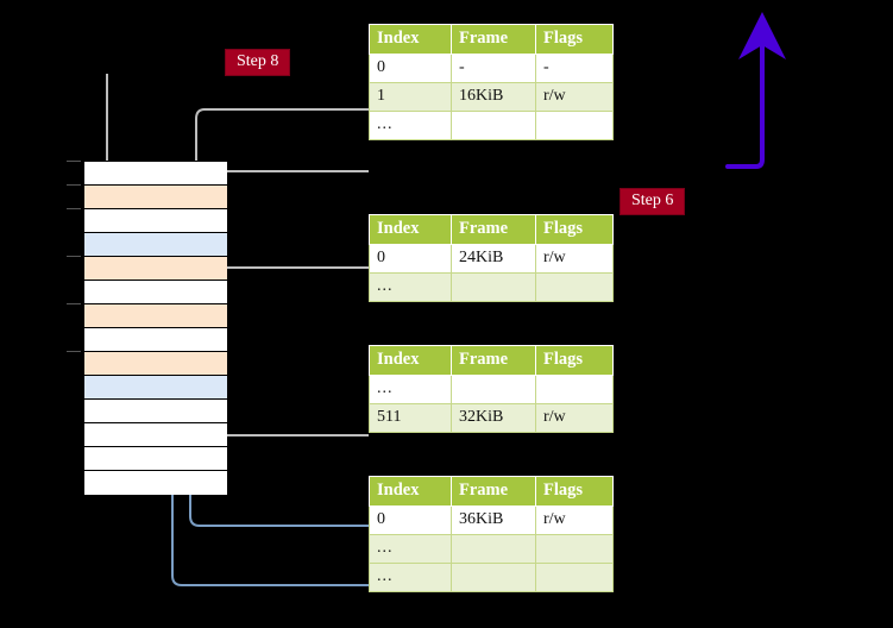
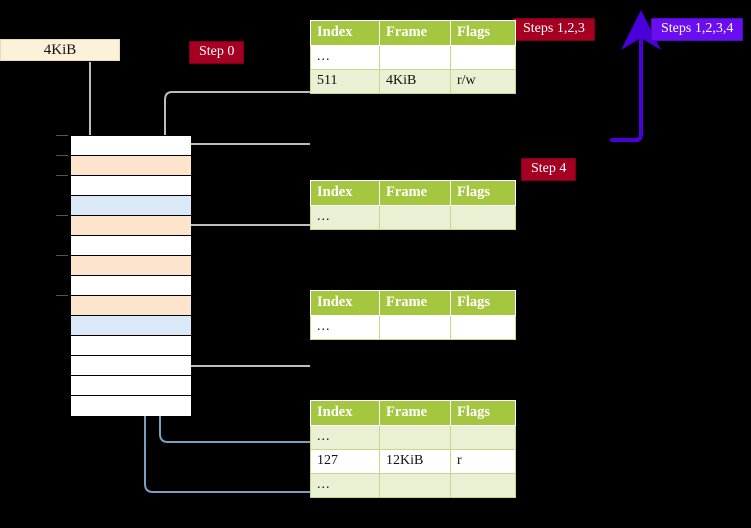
+ 4KiB
- Step 8
+ Step 0
+ Steps 1,2,3
+ Steps 1,2,3,4
- Step 6
+ Step 4
  Index	Frame	Flags
- 0	-	-
- 1	16KiB	r/w
  ...
+ 511	4KiB	r/w
  Index	Frame	Flags
- 0	24KiB	r/w
  ...
  Index	Frame	Flags
  ...
- 511	32KiB	r/w
  Index	Frame	Flags
- 0	36KiB	r/w
  ...
+ 127	12KiB	r
  ...
